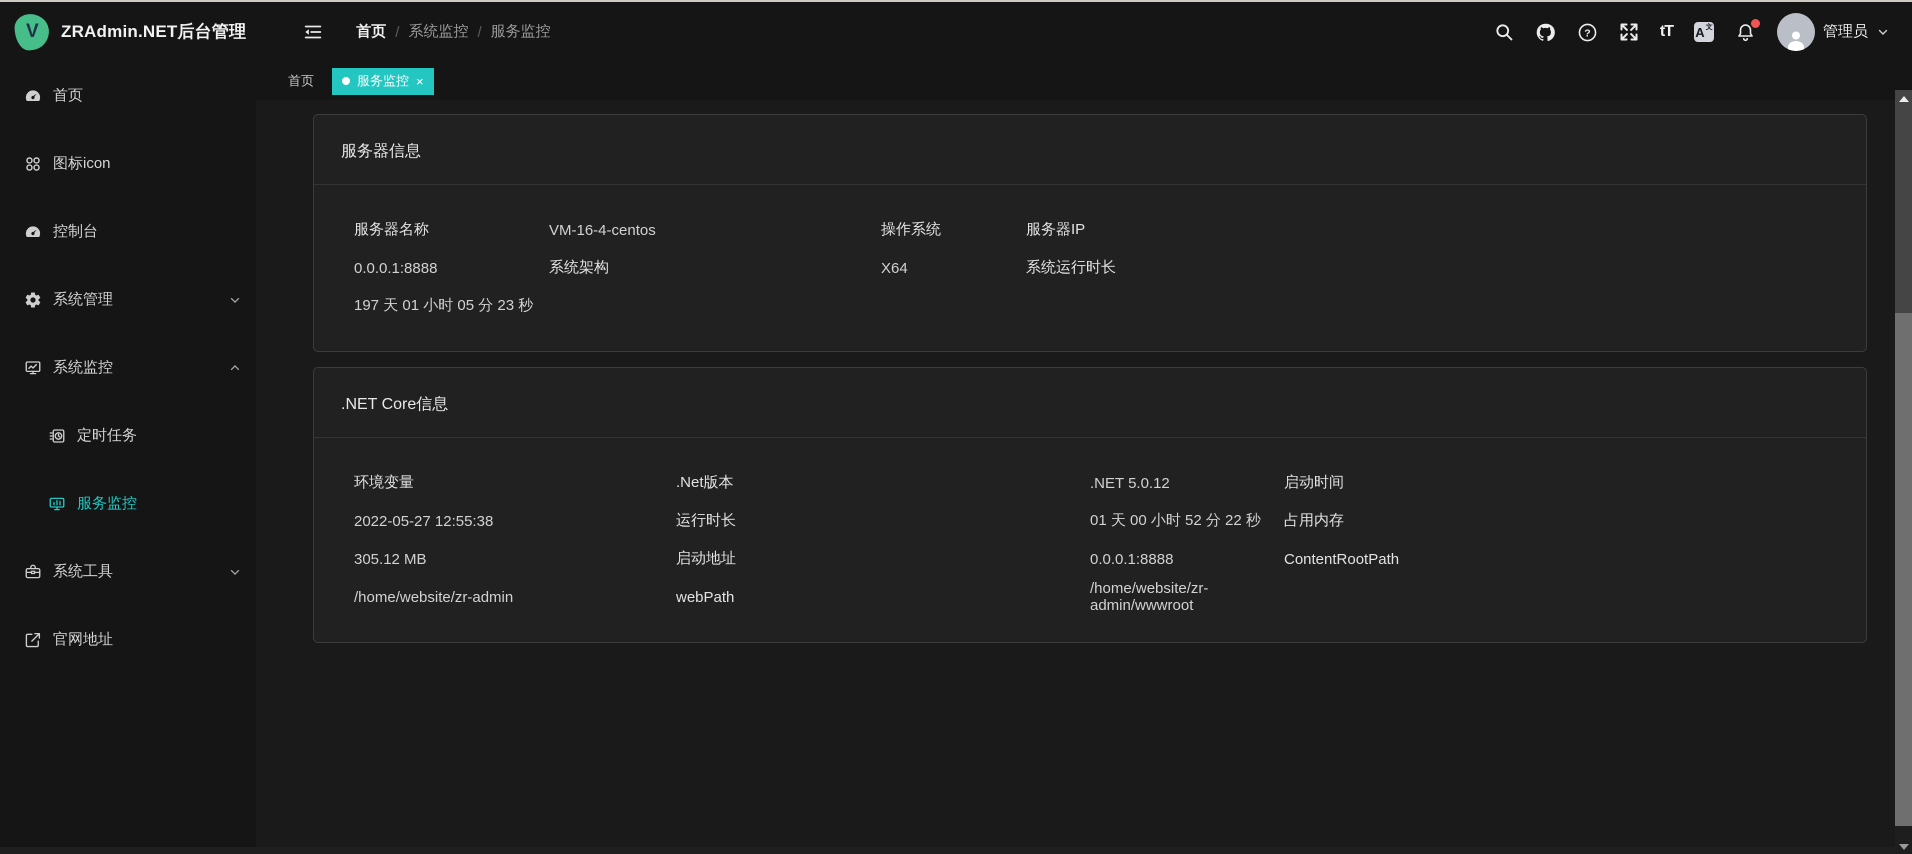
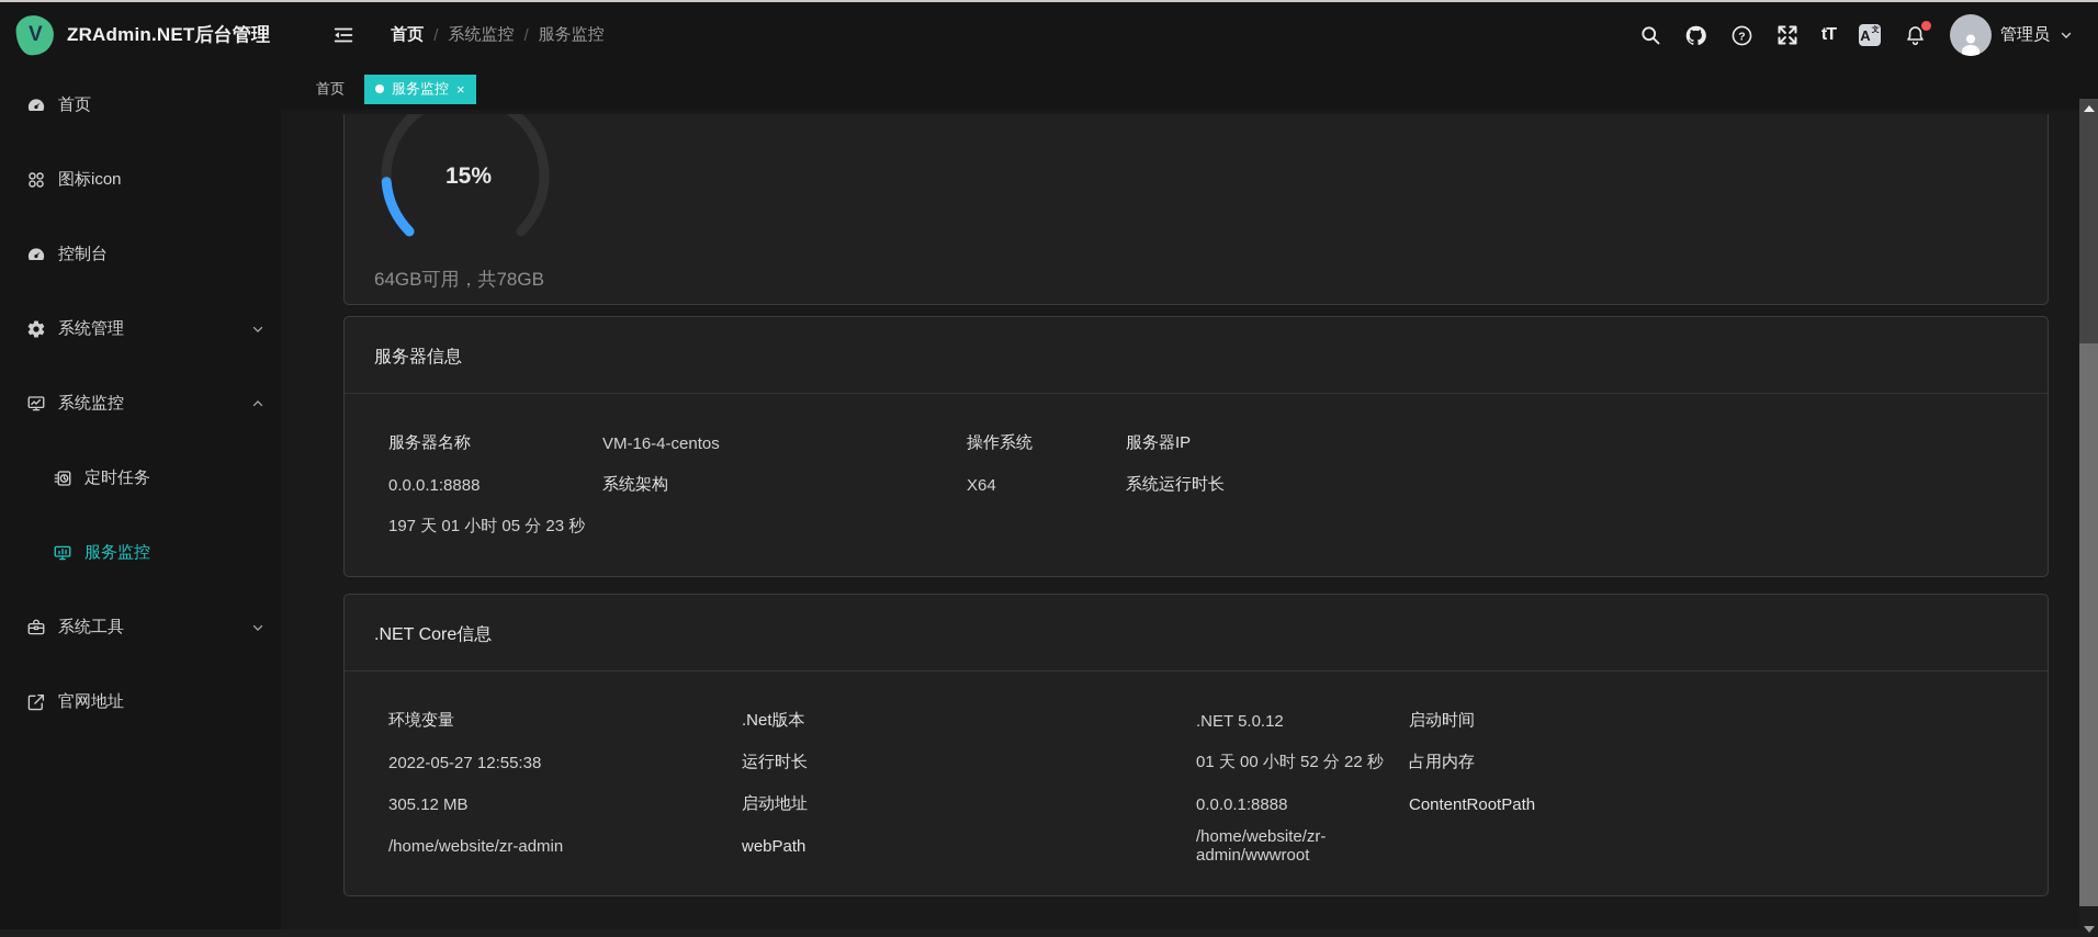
  ZRAdmin.NET后台管理
  首页
  /
  系统监控
  /
  服务监控
  ?
  tT
  A
  管理员
  首页
  图标icon
  控制台
  系统管理
  系统监控
  定时任务
  服务监控
  系统工具
  官网地址
  首页
  服务监控
  ×
+ 15%
+ 64GB可用，共78GB
  服务器信息
  服务器名称
  VM-16-4-centos
  操作系统
  服务器IP
  0.0.0.1:8888
  系统架构
  X64
  系统运行时长
  197 天 01 小时 05 分 23 秒
  .NET Core信息
  环境变量
  .Net版本
  .NET 5.0.12
  启动时间
  2022-05-27 12:55:38
  运行时长
  01 天 00 小时 52 分 22 秒
  占用内存
  305.12 MB
  启动地址
  0.0.0.1:8888
  ContentRootPath
  /home/website/zr-admin
  webPath
  /home/website/zr-admin/wwwroot
